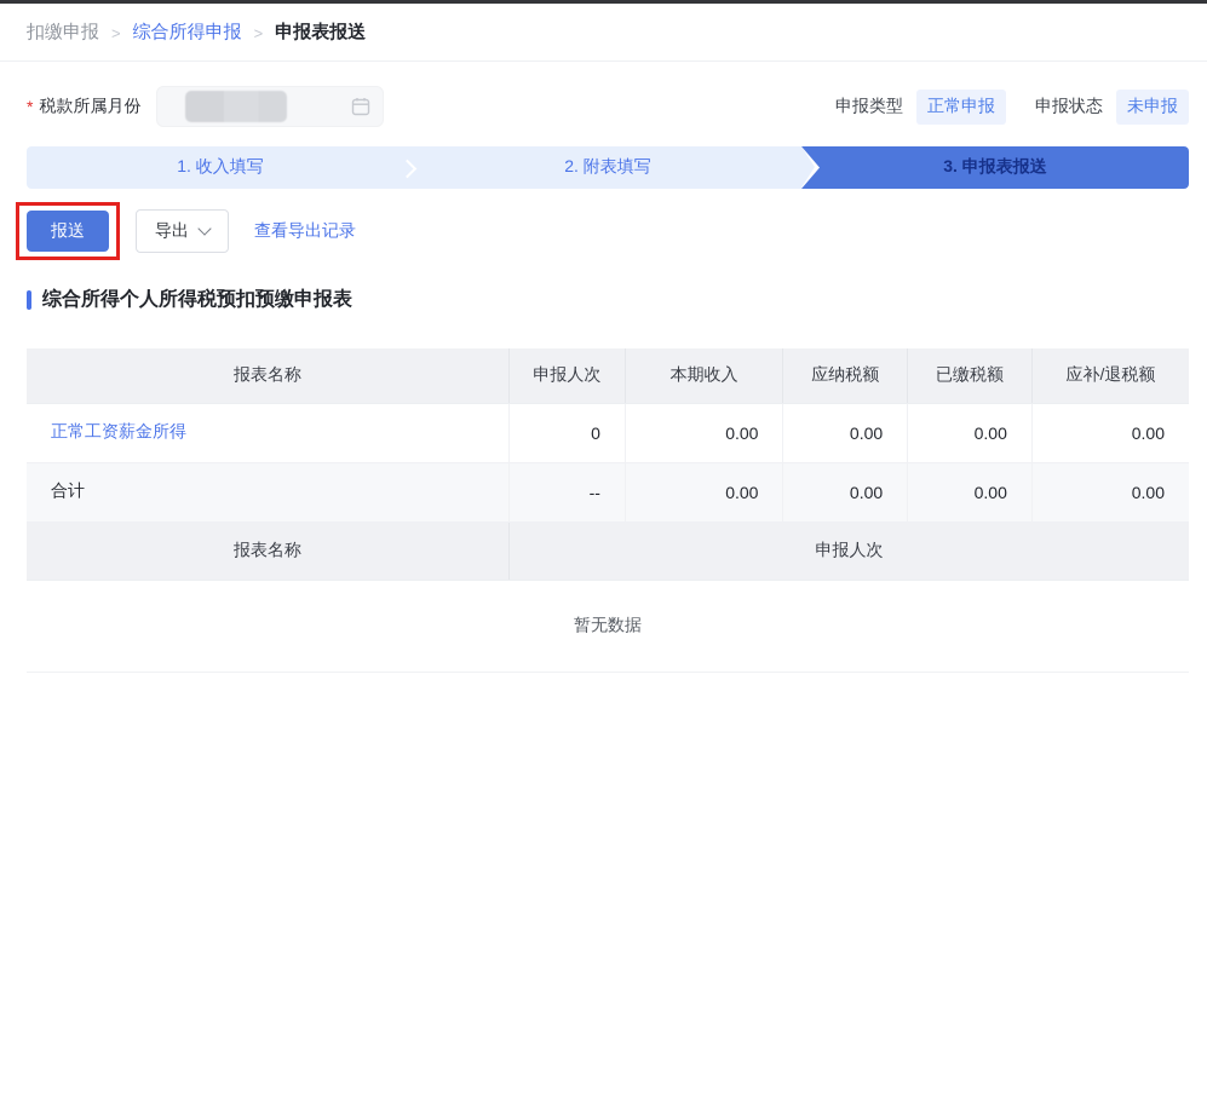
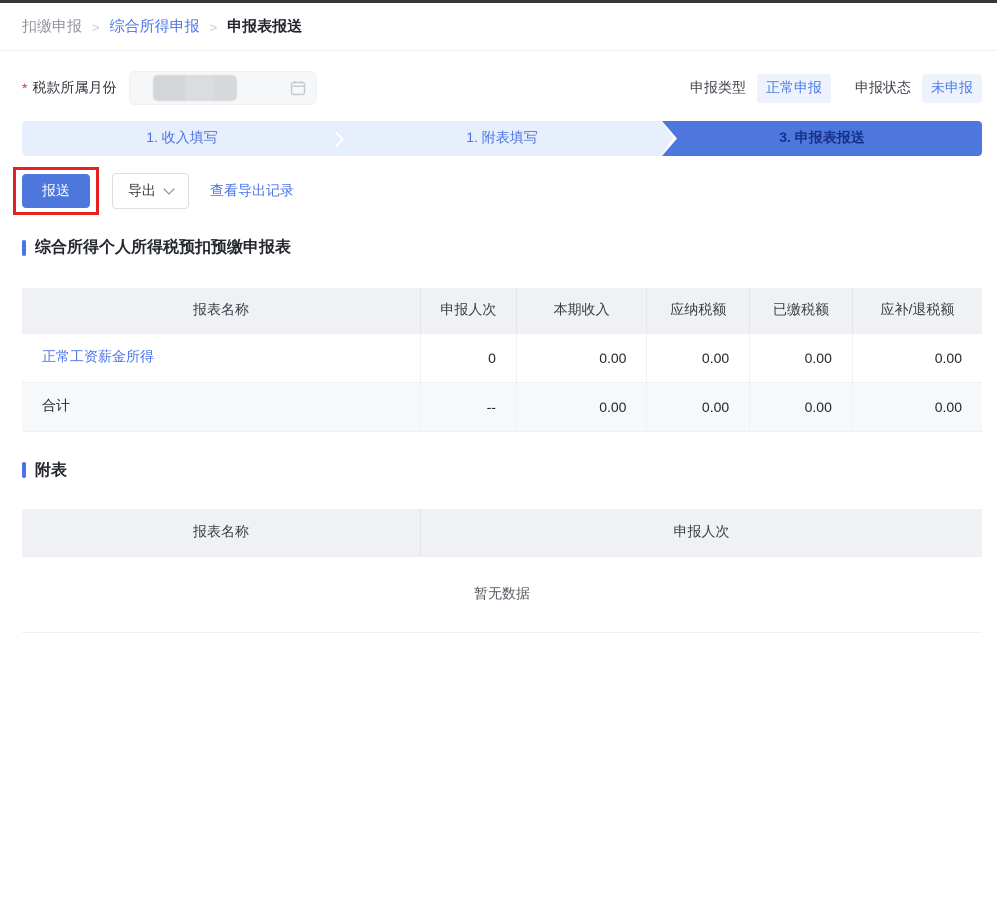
  扣缴申报
  >
  综合所得申报
  >
  申报表报送
  *
  税款所属月份
  申报类型
  正常申报
  申报状态
  未申报
  1. 收入填写
- 2. 附表填写
+ 1. 附表填写
  3. 申报表报送
  报送
  导出
  查看导出记录
  综合所得个人所得税预扣预缴申报表
  报表名称	申报人次	本期收入	应纳税额	已缴税额	应补/退税额
  正常工资薪金所得	0	0.00	0.00	0.00	0.00
  合计	--	0.00	0.00	0.00	0.00
+ 附表
  报表名称	申报人次
  暂无数据
